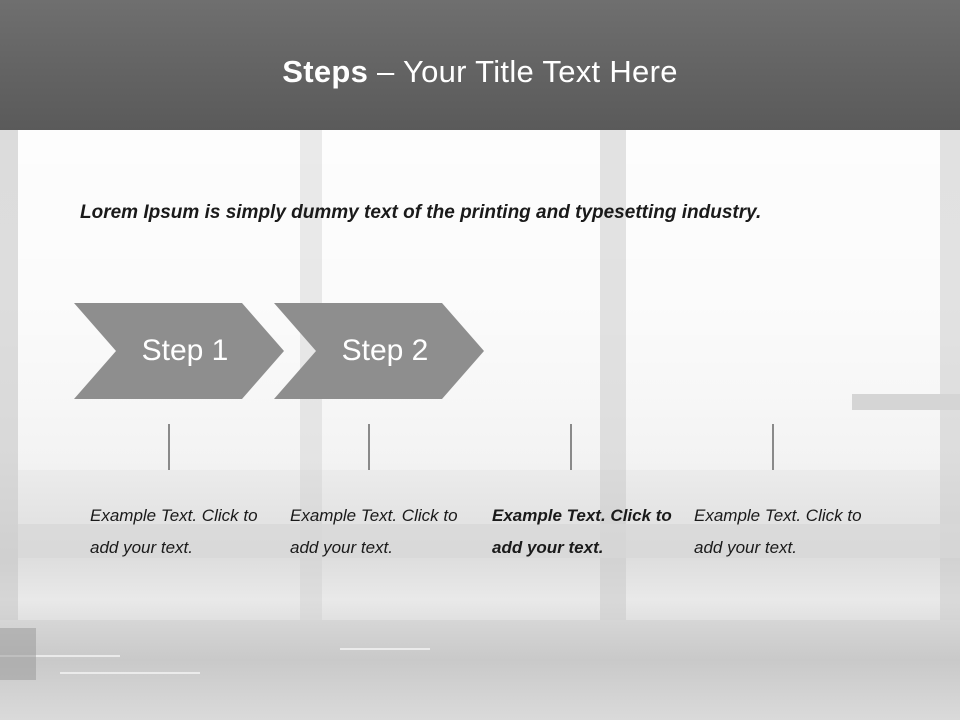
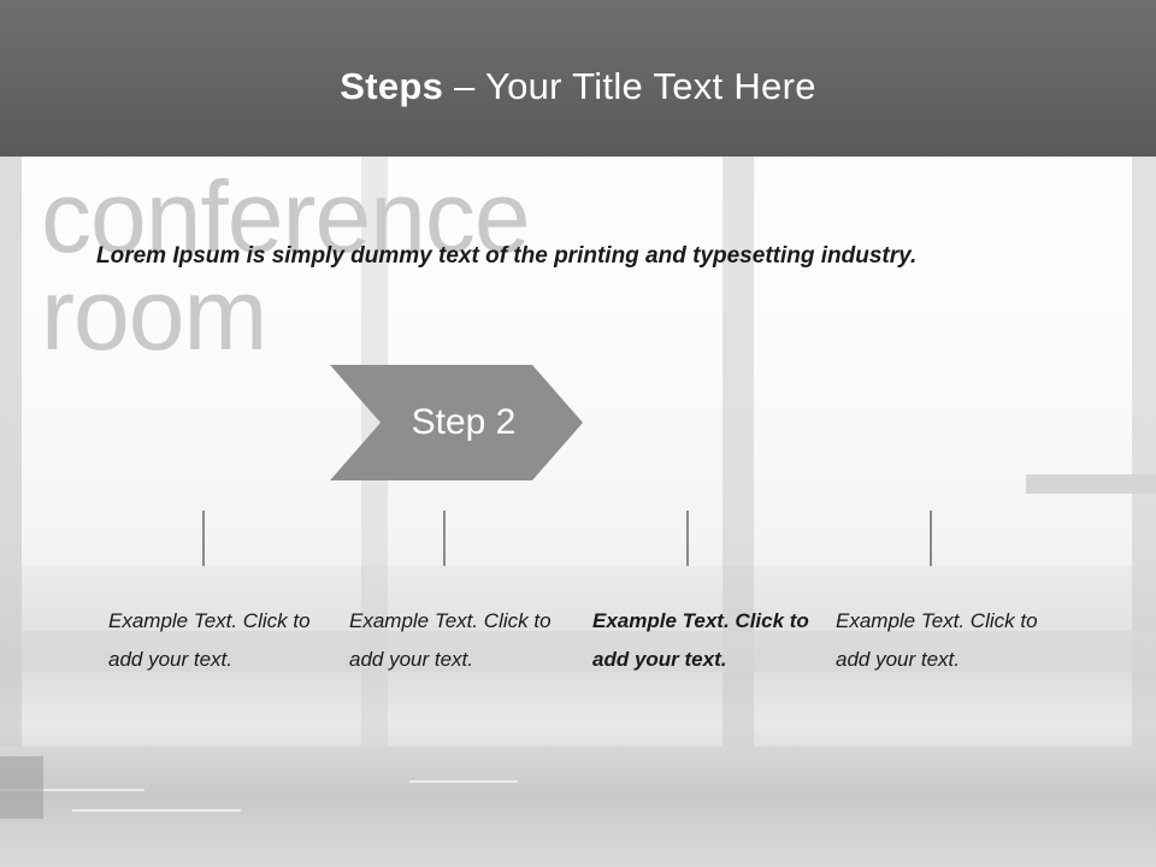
+ conference room
  Steps – Your Title Text Here
  Lorem Ipsum is simply dummy text of the printing and typesetting industry.
- Step 1
  Step 2
  Example Text. Click to add your text.
  Example Text. Click to add your text.
  Example Text. Click to add your text.
  Example Text. Click to add your text.
